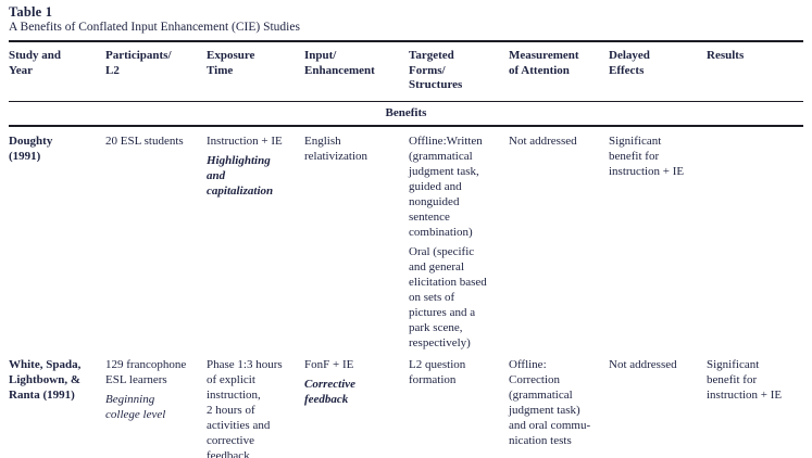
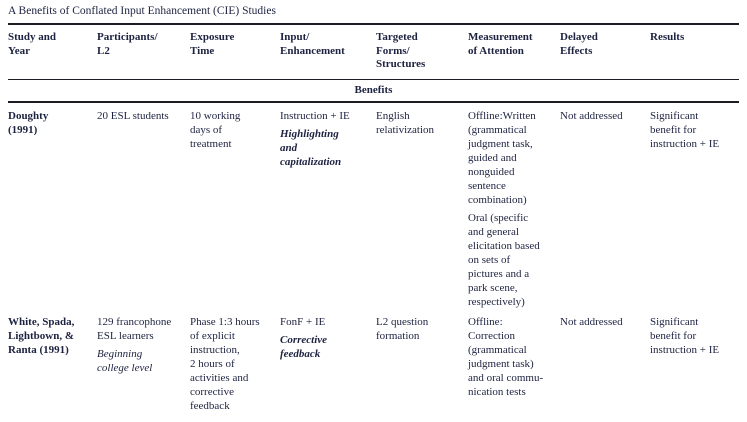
- Table 1
  A Benefits of Conflated Input Enhancement (CIE) Studies
  Study and
  Year
  Participants/
  L2
  Exposure
  Time
  Input/
  Enhancement
  Targeted
  Forms/
  Structures
  Measurement
  of Attention
  Delayed
  Effects
  Results
  Benefits
  Doughty
  (1991)
  20 ESL students
+ 10 working
+ days of
+ treatment
  Instruction + IE
  Highlighting
  and
  capitalization
  English
  relativization
  Offline:Written
  (grammatical
  judgment task,
  guided and
  nonguided
  sentence
  combination)
  Oral (specific
  and general
  elicitation based
  on sets of
  pictures and a
  park scene,
  respectively)
  Not addressed
  Significant
  benefit for
  instruction + IE
  White, Spada,
  Lightbown, &
  Ranta (1991)
  129 francophone
  ESL learners
  Beginning
  college level
  Phase 1:3 hours
  of explicit
  instruction,
  2 hours of
  activities and
  corrective
  feedback
  FonF + IE
  Corrective
  feedback
  L2 question
  formation
  Offline:
  Correction
  (grammatical
  judgment task)
  and oral commu-
  nication tests
  Not addressed
  Significant
  benefit for
  instruction + IE
